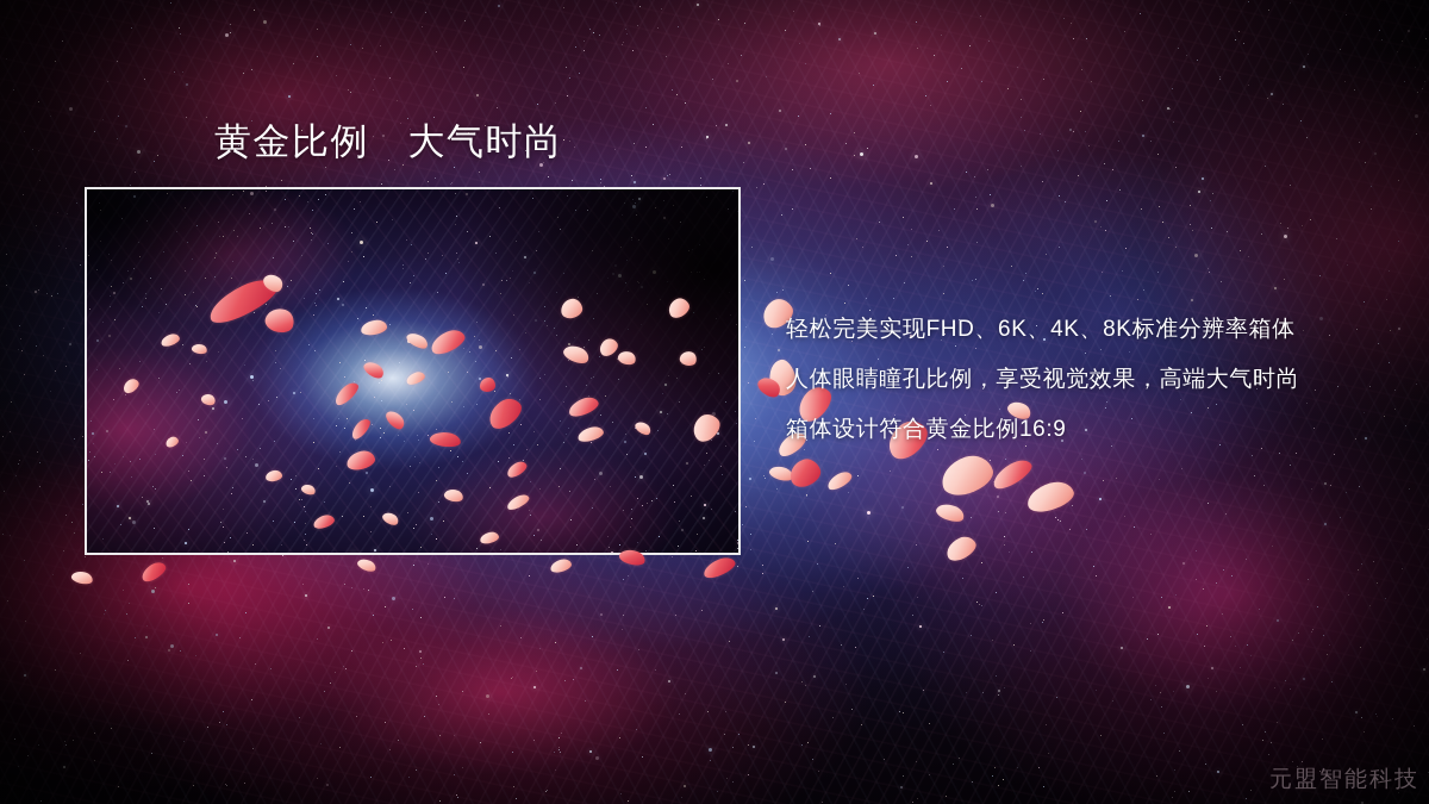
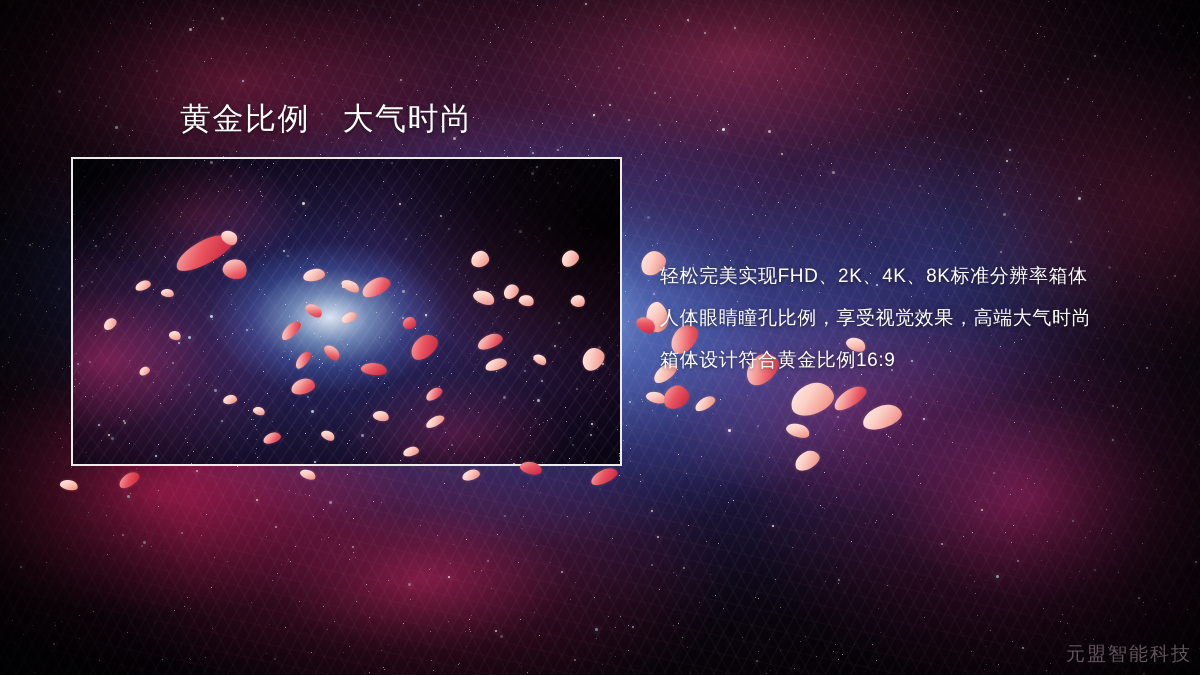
  黄金比例 大气时尚
- 轻松完美实现FHD、6K、4K、8K标准分辨率箱体
+ 轻松完美实现FHD、2K、4K、8K标准分辨率箱体
  人体眼睛瞳孔比例，享受视觉效果，高端大气时尚
  箱体设计符合黄金比例16:9
  元盟智能科技
